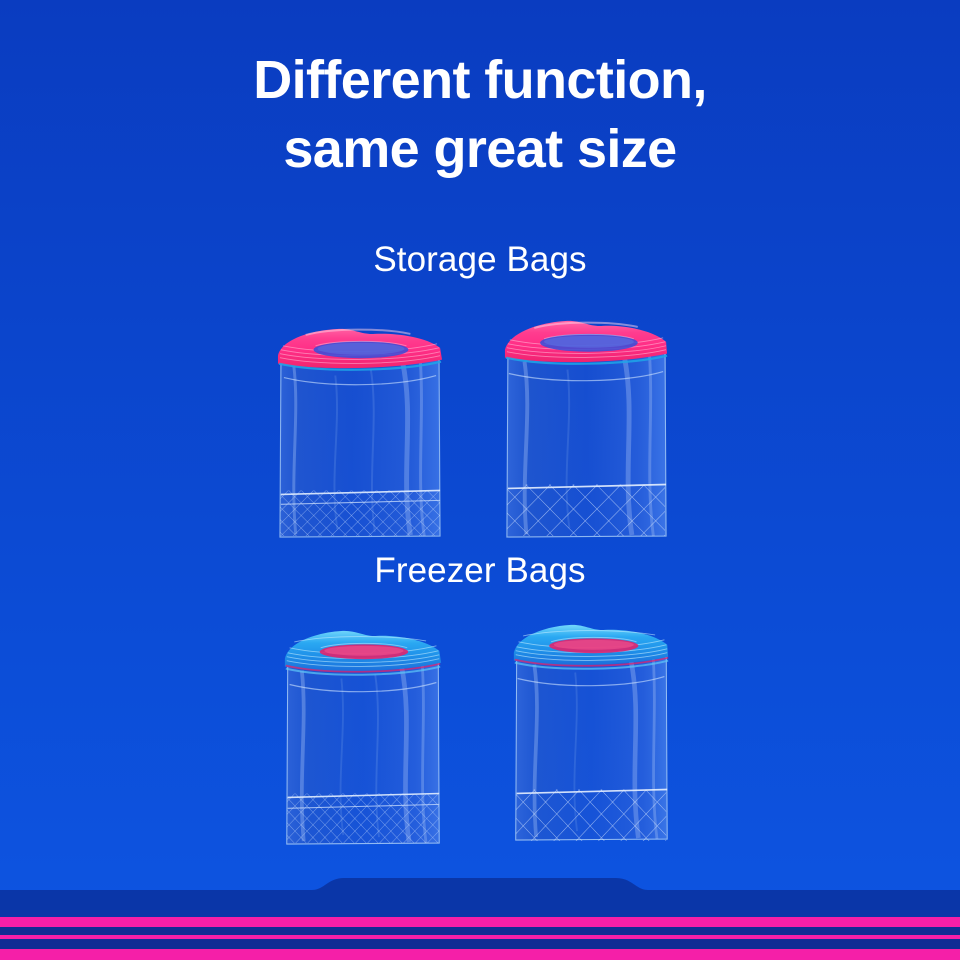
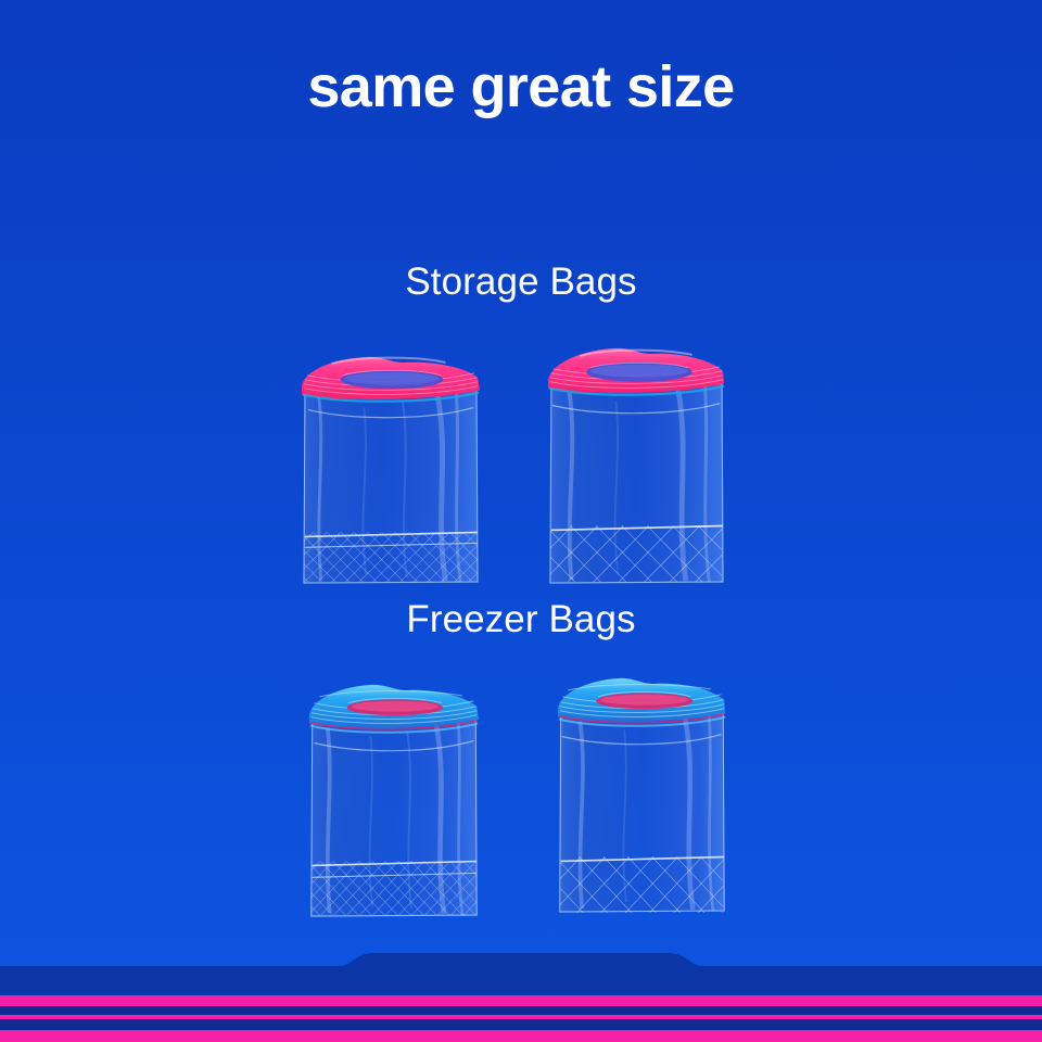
- Different function,
  same great size
  Storage Bags
  Freezer Bags
